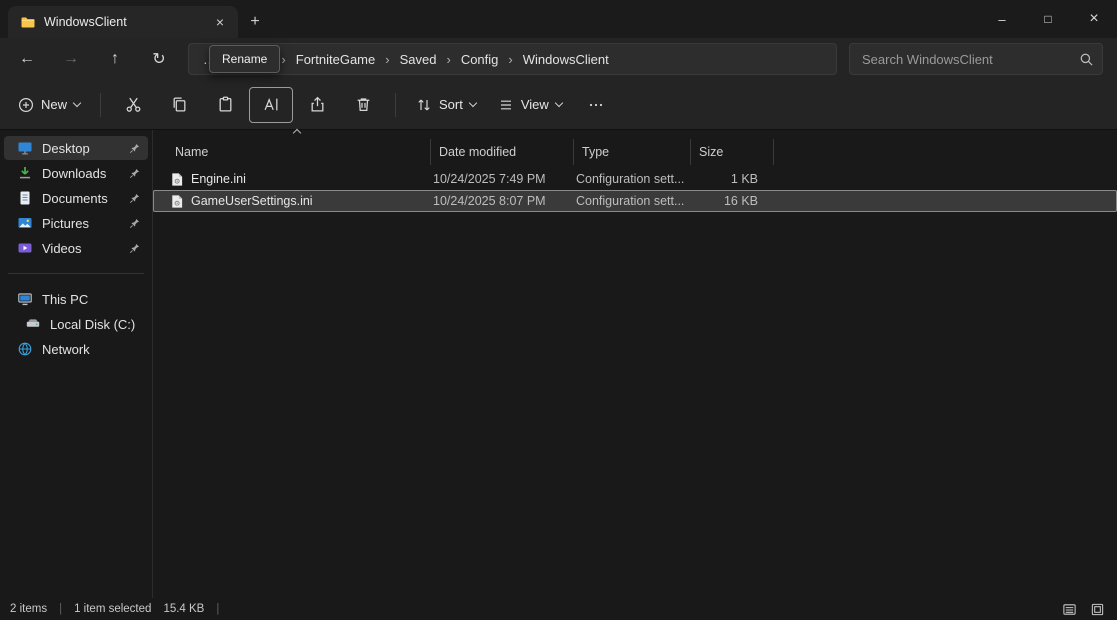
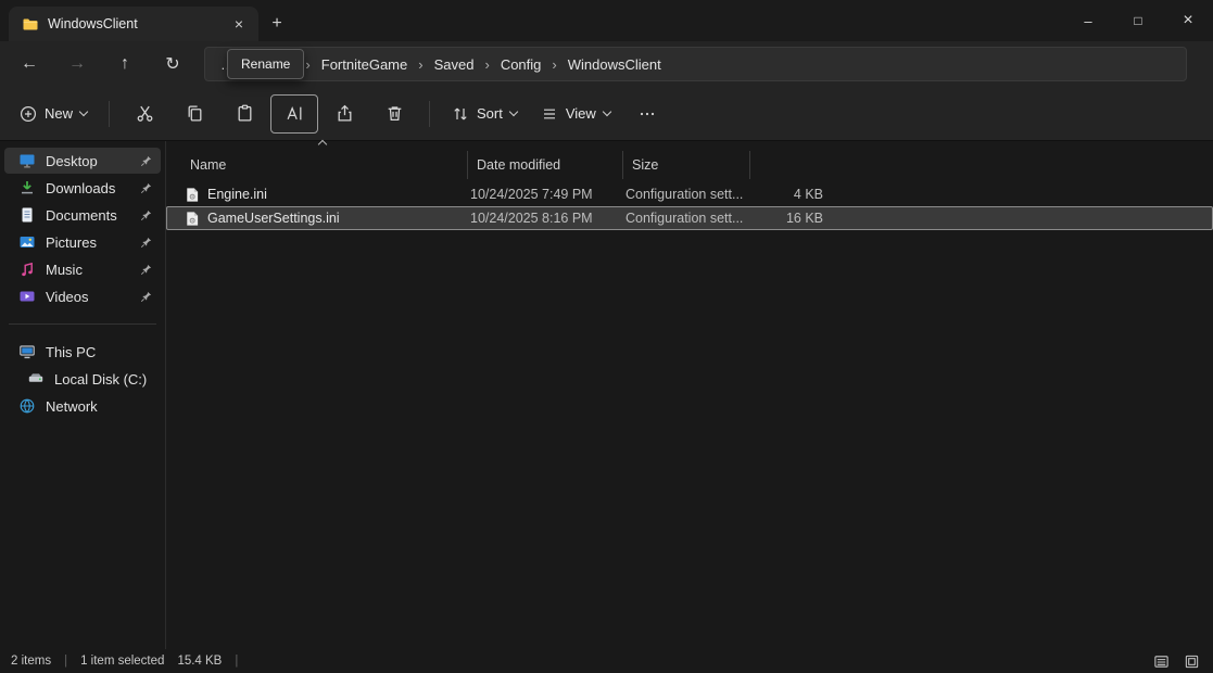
  WindowsClient
  ×
  +
  –
  □
  ×
  ←
  →
  ↑
  ↻
  FortniteGame
  Saved
  Config
  WindowsClient
- Search WindowsClient
  Rename
  New
  Sort
  View
  Desktop
  Downloads
  Documents
  Pictures
+ Music
  Videos
  This PC
  Local Disk (C:)
  Network
  Name
  Date modified
- Type
  Size
  Engine.ini
  10/24/2025 7:49 PM
  Configuration sett...
- 1 KB
+ 4 KB
  GameUserSettings.ini
- 10/24/2025 8:07 PM
+ 10/24/2025 8:16 PM
  Configuration sett...
  16 KB
  2 items
  1 item selected
  15.4 KB
